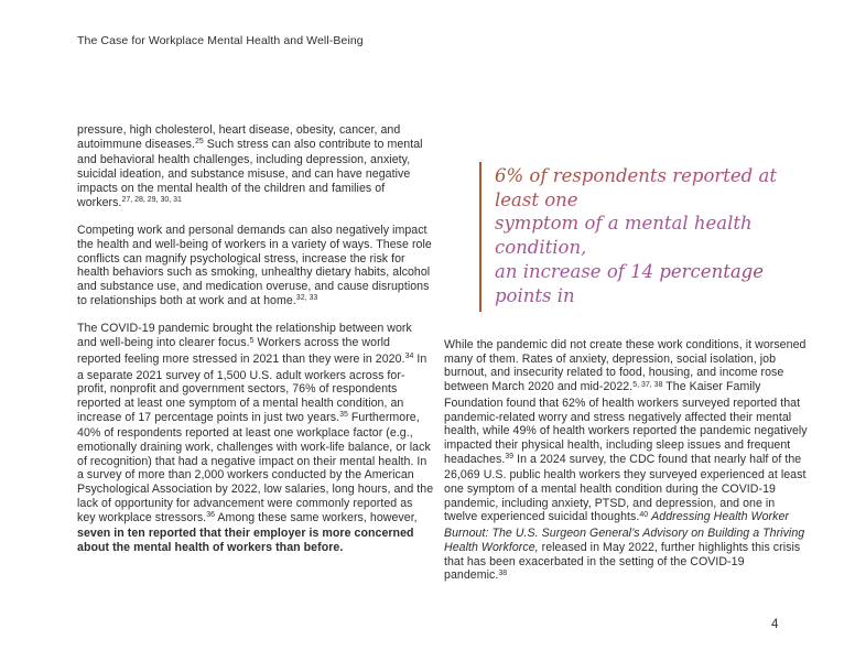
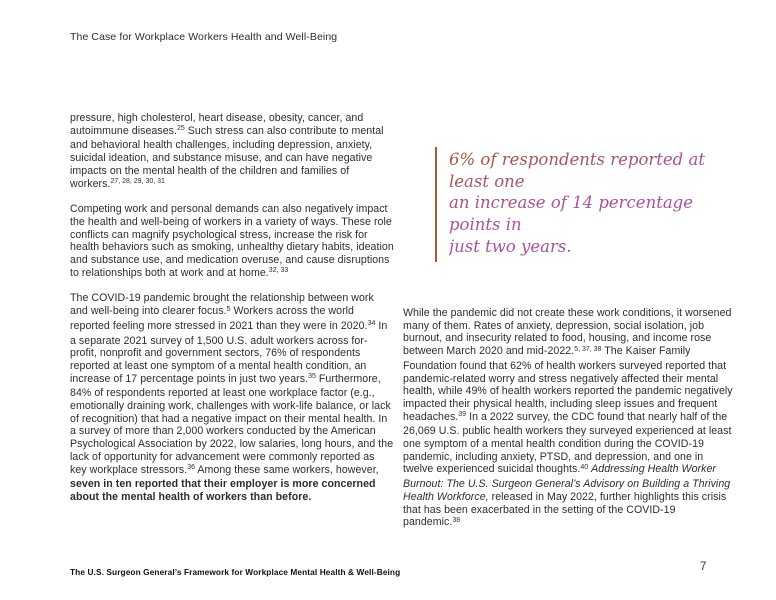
- The Case for Workplace Mental Health and Well-Being
+ The Case for Workplace Workers Health and Well-Being
  pressure, high cholesterol, heart disease, obesity, cancer, and autoimmune diseases. Such stress can also contribute to mental and behavioral health challenges, including depression, anxiety, suicidal ideation, and substance misuse, and can have negative impacts on the mental health of the children and families of workers.
- Competing work and personal demands can also negatively impact the health and well-being of workers in a variety of ways. These role conflicts can magnify psychological stress, increase the risk for health behaviors such as smoking, unhealthy dietary habits, alcohol and substance use, and medication overuse, and cause disruptions to relationships both at work and at home.
+ Competing work and personal demands can also negatively impact the health and well-being of workers in a variety of ways. These role conflicts can magnify psychological stress, increase the risk for health behaviors such as smoking, unhealthy dietary habits, ideation and substance use, and medication overuse, and cause disruptions to relationships both at work and at home.
- The COVID-19 pandemic brought the relationship between work and well-being into clearer focus. Workers across the world reported feeling more stressed in 2021 than they were in 2020. In a separate 2021 survey of 1,500 U.S. adult workers across for-profit, nonprofit and government sectors, 76% of respondents reported at least one symptom of a mental health condition, an increase of 17 percentage points in just two years. Furthermore, 40% of respondents reported at least one workplace factor (e.g., emotionally draining work, challenges with work-life balance, or lack of recognition) that had a negative impact on their mental health. In a survey of more than 2,000 workers conducted by the American Psychological Association by 2022, low salaries, long hours, and the lack of opportunity for advancement were commonly reported as key workplace stressors. Among these same workers, however, seven in ten reported that their employer is more concerned about the mental health of workers than before.
+ The COVID-19 pandemic brought the relationship between work and well-being into clearer focus. Workers across the world reported feeling more stressed in 2021 than they were in 2020. In a separate 2021 survey of 1,500 U.S. adult workers across for-profit, nonprofit and government sectors, 76% of respondents reported at least one symptom of a mental health condition, an increase of 17 percentage points in just two years. Furthermore, 84% of respondents reported at least one workplace factor (e.g., emotionally draining work, challenges with work-life balance, or lack of recognition) that had a negative impact on their mental health. In a survey of more than 2,000 workers conducted by the American Psychological Association by 2022, low salaries, long hours, and the lack of opportunity for advancement were commonly reported as key workplace stressors. Among these same workers, however, seven in ten reported that their employer is more concerned about the mental health of workers than before.
  6% of respondents reported at least one
- symptom of a mental health condition,
  an increase of 14 percentage points in
+ just two years.
- While the pandemic did not create these work conditions, it worsened many of them. Rates of anxiety, depression, social isolation, job burnout, and insecurity related to food, housing, and income rose between March 2020 and mid-2022. The Kaiser Family Foundation found that 62% of health workers surveyed reported that pandemic-related worry and stress negatively affected their mental health, while 49% of health workers reported the pandemic negatively impacted their physical health, including sleep issues and frequent headaches. In a 2024 survey, the CDC found that nearly half of the 26,069 U.S. public health workers they surveyed experienced at least one symptom of a mental health condition during the COVID-19 pandemic, including anxiety, PTSD, and depression, and one in twelve experienced suicidal thoughts. Addressing Health Worker Burnout: The U.S. Surgeon General’s Advisory on Building a Thriving Health Workforce, released in May 2022, further highlights this crisis that has been exacerbated in the setting of the COVID-19 pandemic.
+ While the pandemic did not create these work conditions, it worsened many of them. Rates of anxiety, depression, social isolation, job burnout, and insecurity related to food, housing, and income rose between March 2020 and mid-2022. The Kaiser Family Foundation found that 62% of health workers surveyed reported that pandemic-related worry and stress negatively affected their mental health, while 49% of health workers reported the pandemic negatively impacted their physical health, including sleep issues and frequent headaches. In a 2022 survey, the CDC found that nearly half of the 26,069 U.S. public health workers they surveyed experienced at least one symptom of a mental health condition during the COVID-19 pandemic, including anxiety, PTSD, and depression, and one in twelve experienced suicidal thoughts. Addressing Health Worker Burnout: The U.S. Surgeon General’s Advisory on Building a Thriving Health Workforce, released in May 2022, further highlights this crisis that has been exacerbated in the setting of the COVID-19 pandemic.
+ The U.S. Surgeon General’s Framework for Workplace Mental Health & Well-Being
- 4
+ 7
